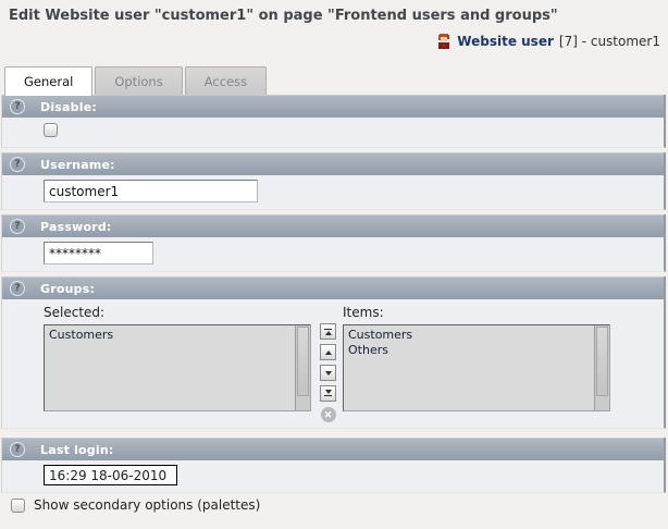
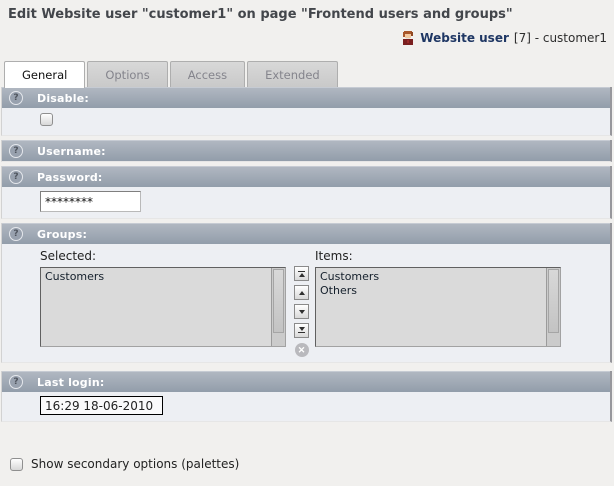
  Edit Website user "customer1" on page "Frontend users and groups"
  Website user
  [7] - customer1
  General
  Options
  Access
+ Extended
  ?
  Disable:
  ?
  Username:
- customer1
  ?
  Password:
  ********
  ?
  Groups:
  Selected:
  Items:
  Customers
  ✕
  Customers
  Others
  ?
  Last login:
  16:29 18-06-2010
  Show secondary options (palettes)
